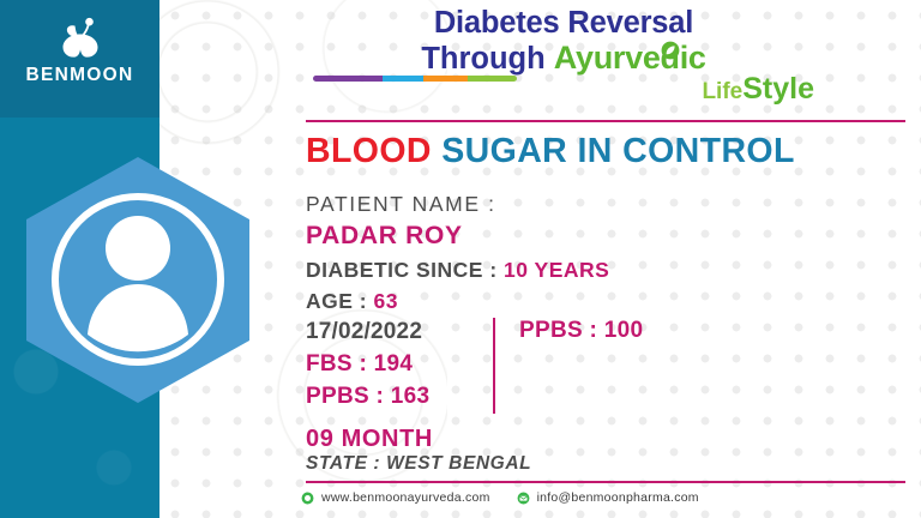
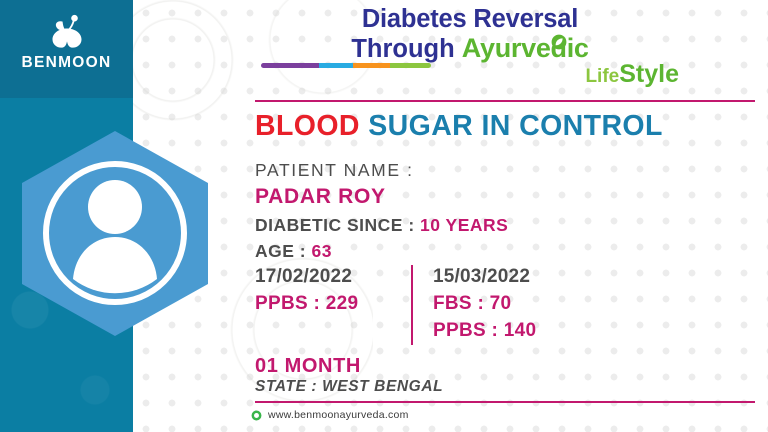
  BENMOON
  Diabetes Reversal
  Through Ayurveic
  LifeStyle
  BLOOD SUGAR IN CONTROL
  PATIENT NAME :
  PADAR ROY
  DIABETIC SINCE : 10 YEARS
  AGE : 63
  17/02/2022
- FBS : 194
- PPBS : 163
+ PPBS : 229
+ 15/03/2022
+ FBS : 70
- PPBS : 100
+ PPBS : 140
- 09 MONTH
+ 01 MONTH
  STATE : WEST BENGAL
  www.benmoonayurveda.com
- info@benmoonpharma.com
